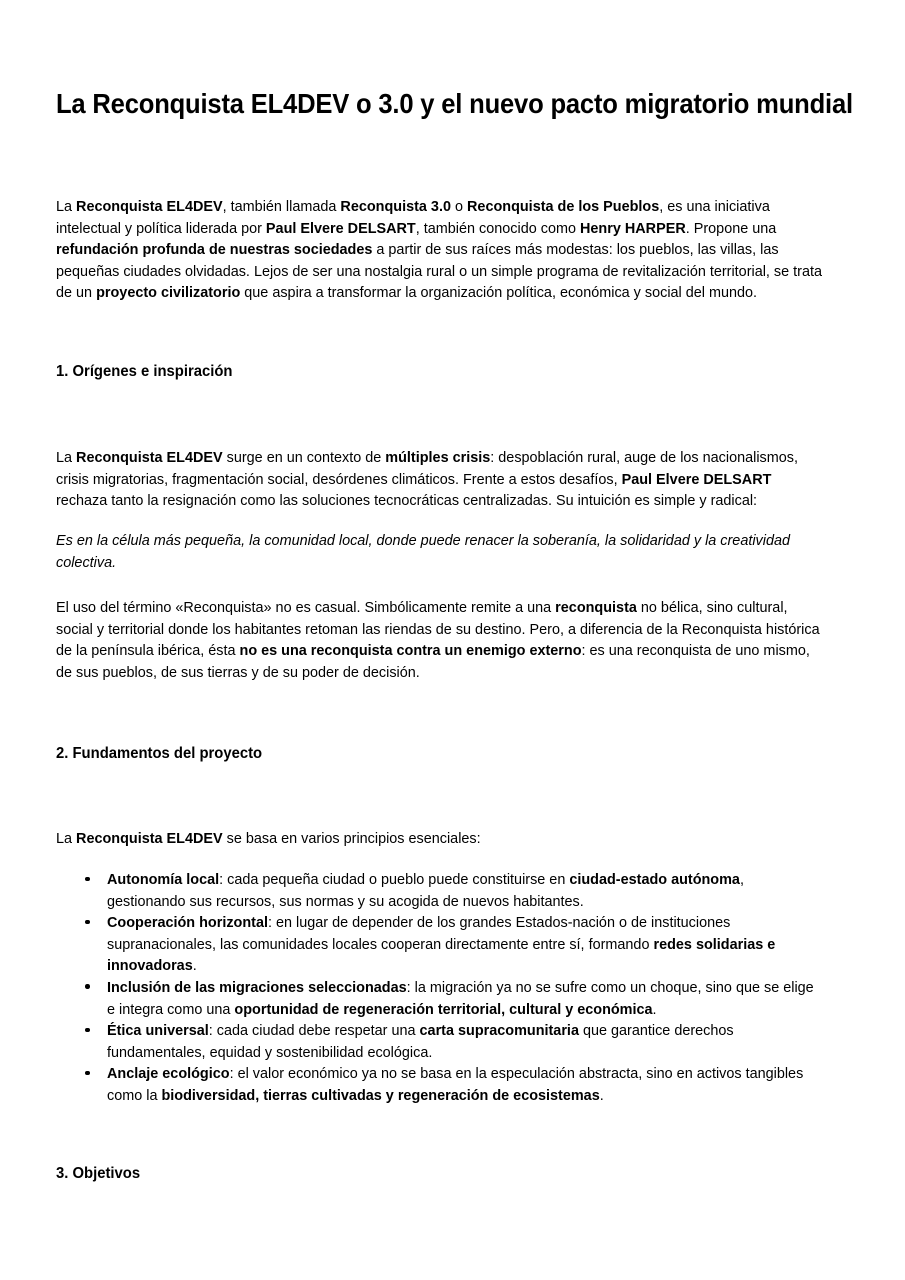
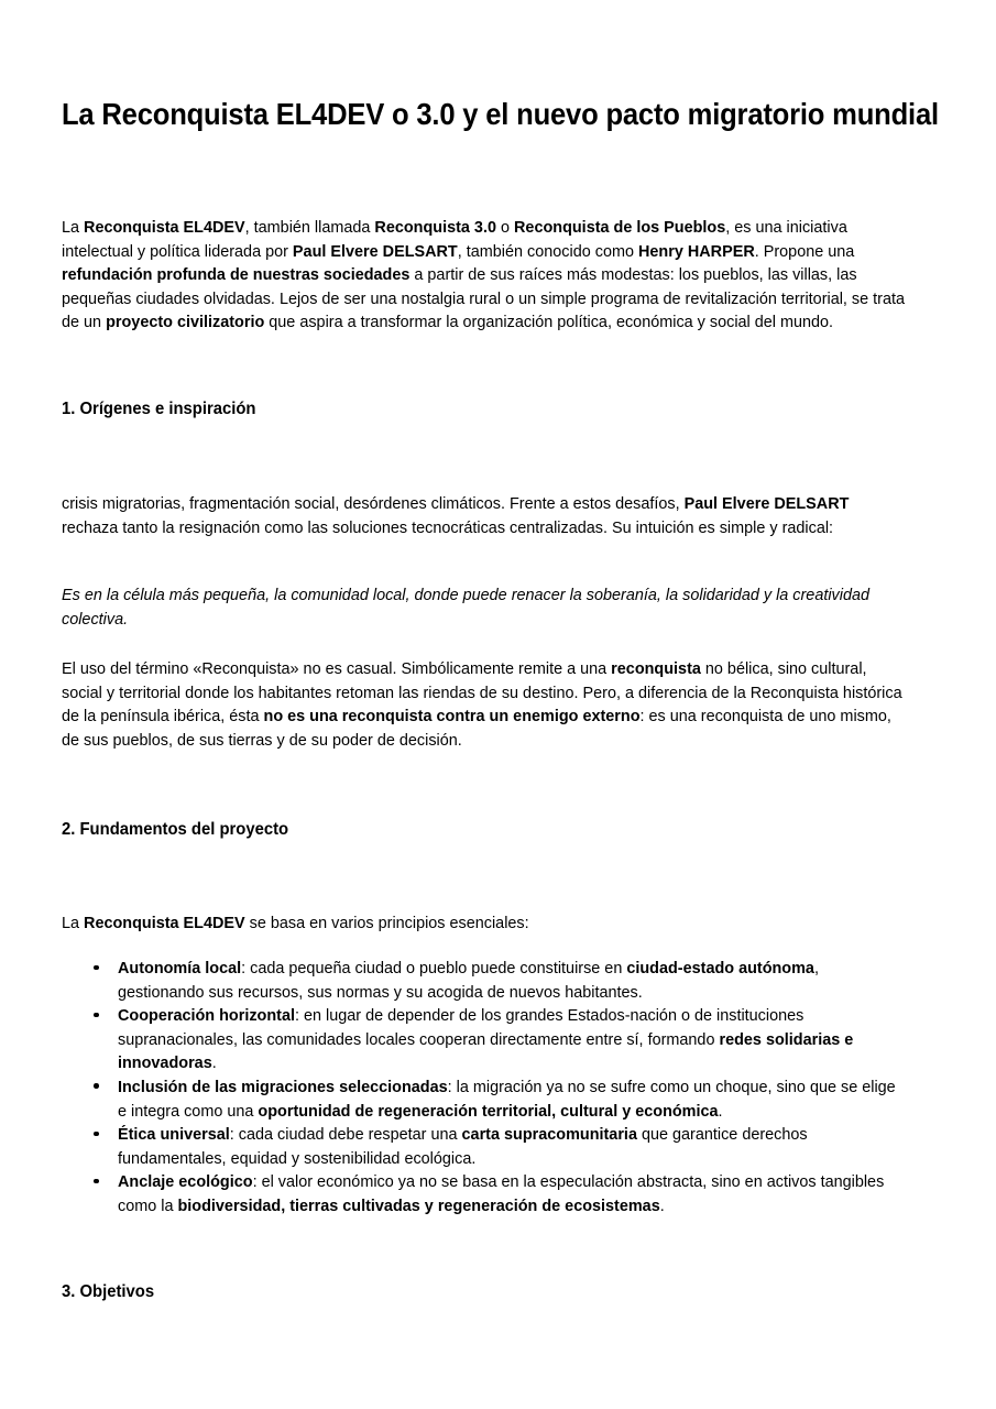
  La Reconquista EL4DEV o 3.0 y el nuevo pacto migratorio mundial
  La Reconquista EL4DEV, también llamada Reconquista 3.0 o Reconquista de los Pueblos, es una iniciativa
  intelectual y política liderada por Paul Elvere DELSART, también conocido como Henry HARPER. Propone una
  refundación profunda de nuestras sociedades a partir de sus raíces más modestas: los pueblos, las villas, las
  pequeñas ciudades olvidadas. Lejos de ser una nostalgia rural o un simple programa de revitalización territorial, se trata
  de un proyecto civilizatorio que aspira a transformar la organización política, económica y social del mundo.
  1. Orígenes e inspiración
- La Reconquista EL4DEV surge en un contexto de múltiples crisis: despoblación rural, auge de los nacionalismos,
  crisis migratorias, fragmentación social, desórdenes climáticos. Frente a estos desafíos, Paul Elvere DELSART
  rechaza tanto la resignación como las soluciones tecnocráticas centralizadas. Su intuición es simple y radical:
  Es en la célula más pequeña, la comunidad local, donde puede renacer la soberanía, la solidaridad y la creatividad
  colectiva.
  El uso del término «Reconquista» no es casual. Simbólicamente remite a una reconquista no bélica, sino cultural,
  social y territorial donde los habitantes retoman las riendas de su destino. Pero, a diferencia de la Reconquista histórica
  de la península ibérica, ésta no es una reconquista contra un enemigo externo: es una reconquista de uno mismo,
  de sus pueblos, de sus tierras y de su poder de decisión.
  2. Fundamentos del proyecto
  La Reconquista EL4DEV se basa en varios principios esenciales:
  Autonomía local: cada pequeña ciudad o pueblo puede constituirse en ciudad-estado autónoma,
  gestionando sus recursos, sus normas y su acogida de nuevos habitantes.
  Cooperación horizontal: en lugar de depender de los grandes Estados-nación o de instituciones
  supranacionales, las comunidades locales cooperan directamente entre sí, formando redes solidarias e
  innovadoras.
  Inclusión de las migraciones seleccionadas: la migración ya no se sufre como un choque, sino que se elige
  e integra como una oportunidad de regeneración territorial, cultural y económica.
  Ética universal: cada ciudad debe respetar una carta supracomunitaria que garantice derechos
  fundamentales, equidad y sostenibilidad ecológica.
  Anclaje ecológico: el valor económico ya no se basa en la especulación abstracta, sino en activos tangibles
  como la biodiversidad, tierras cultivadas y regeneración de ecosistemas.
  3. Objetivos
